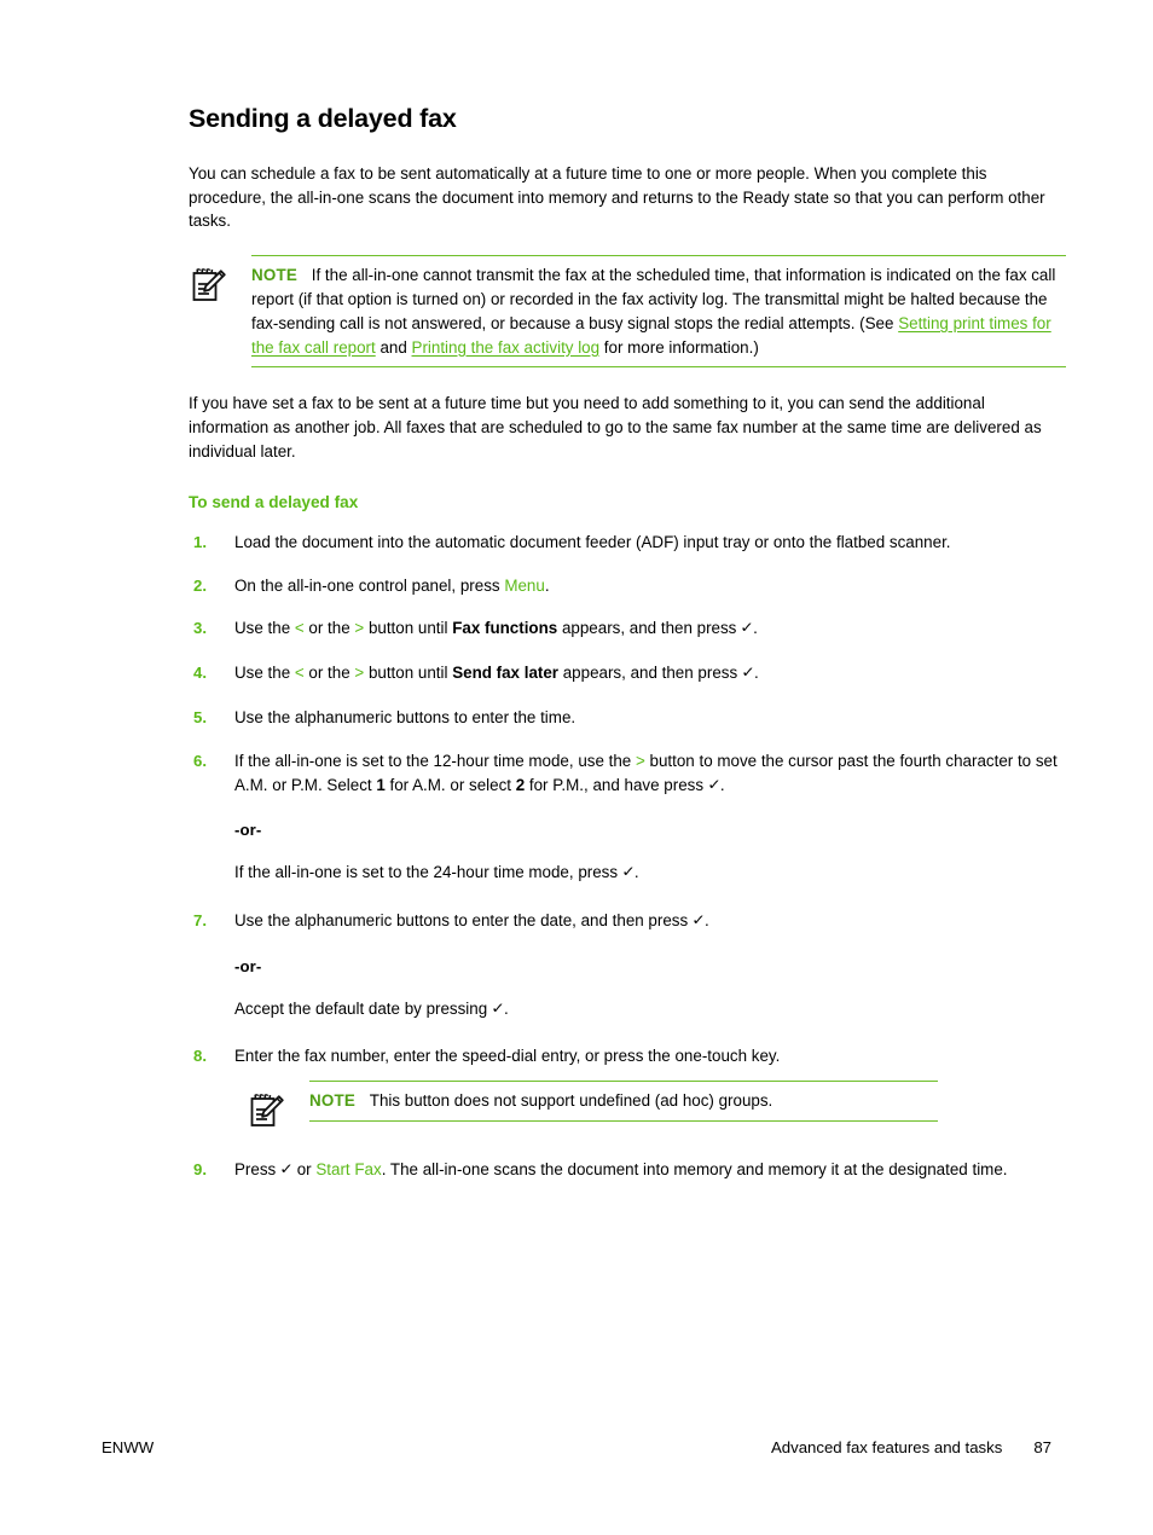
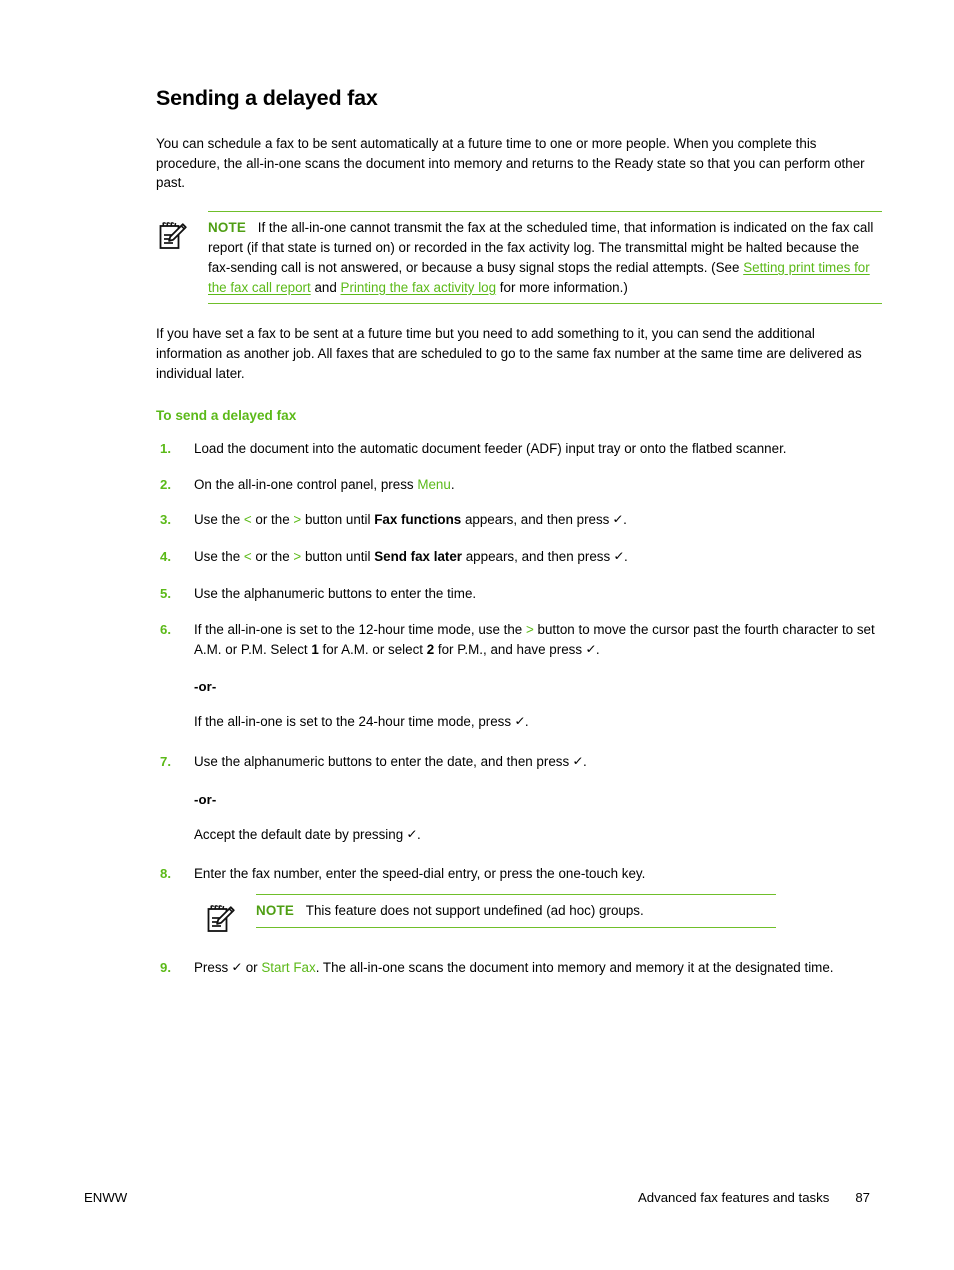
  Sending a delayed fax
- You can schedule a fax to be sent automatically at a future time to one or more people. When you complete this procedure, the all-in-one scans the document into memory and returns to the Ready state so that you can perform other tasks.
+ You can schedule a fax to be sent automatically at a future time to one or more people. When you complete this procedure, the all-in-one scans the document into memory and returns to the Ready state so that you can perform other past.
- NOTE If the all-in-one cannot transmit the fax at the scheduled time, that information is indicated on the fax call report (if that option is turned on) or recorded in the fax activity log. The transmittal might be halted because the fax-sending call is not answered, or because a busy signal stops the redial attempts. (See Setting print times for the fax call report and Printing the fax activity log for more information.)
+ NOTE If the all-in-one cannot transmit the fax at the scheduled time, that information is indicated on the fax call report (if that state is turned on) or recorded in the fax activity log. The transmittal might be halted because the fax-sending call is not answered, or because a busy signal stops the redial attempts. (See Setting print times for the fax call report and Printing the fax activity log for more information.)
  If you have set a fax to be sent at a future time but you need to add something to it, you can send the additional information as another job. All faxes that are scheduled to go to the same fax number at the same time are delivered as individual later.
  To send a delayed fax
  1.
  Load the document into the automatic document feeder (ADF) input tray or onto the flatbed scanner.
  2.
  On the all-in-one control panel, press Menu.
  3.
  Use the < or the > button until Fax functions appears, and then press ✓.
  4.
  Use the < or the > button until Send fax later appears, and then press ✓.
  5.
  Use the alphanumeric buttons to enter the time.
  6.
  If the all-in-one is set to the 12-hour time mode, use the > button to move the cursor past the fourth character to set A.M. or P.M. Select 1 for A.M. or select 2 for P.M., and have press ✓.
  -or-
  If the all-in-one is set to the 24-hour time mode, press ✓.
  7.
  Use the alphanumeric buttons to enter the date, and then press ✓.
  -or-
  Accept the default date by pressing ✓.
  8.
  Enter the fax number, enter the speed-dial entry, or press the one-touch key.
- NOTE This button does not support undefined (ad hoc) groups.
+ NOTE This feature does not support undefined (ad hoc) groups.
  9.
  Press ✓ or Start Fax. The all-in-one scans the document into memory and memory it at the designated time.
  ENWW
  Advanced fax features and tasks
  87
